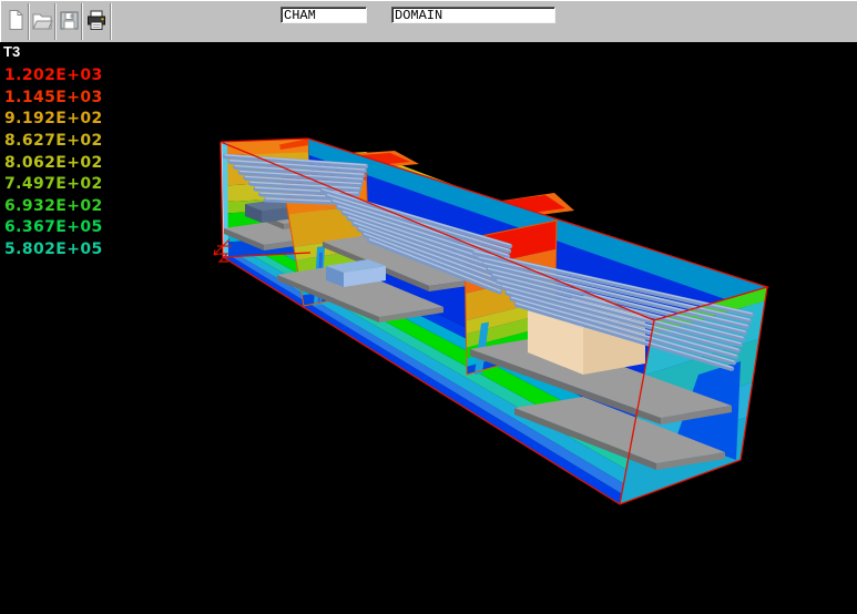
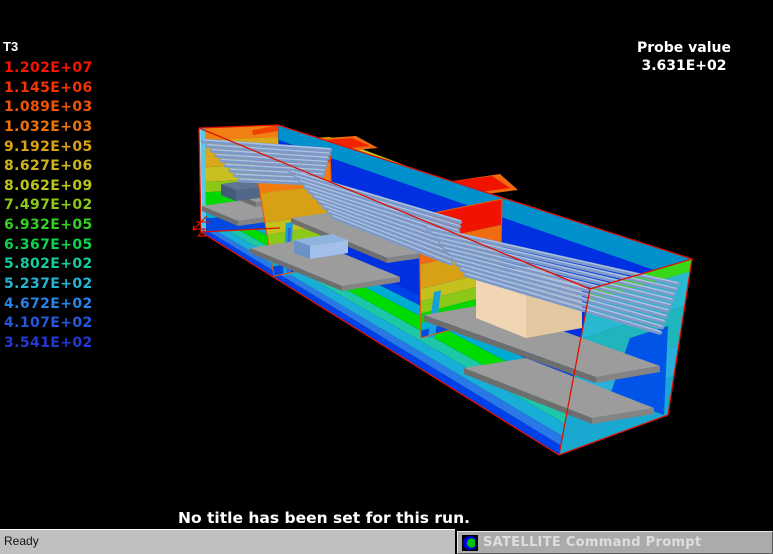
- CHAM
- DOMAIN
  T3
- 1.202E+03
+ 1.202E+07
- 1.145E+03
+ 1.145E+06
+ 1.089E+03
+ 1.032E+03
- 9.192E+02
+ 9.192E+05
- 8.627E+02
+ 8.627E+06
- 8.062E+02
+ 8.062E+09
  7.497E+02
- 6.932E+02
+ 6.932E+05
  6.367E+05
- 5.802E+05
+ 5.802E+02
+ 5.237E+02
+ 4.672E+02
+ 4.107E+02
+ 3.541E+02
+ Probe value
+ 3.631E+02
+ No title has been set for this run.
+ Ready
+ SATELLITE Command Prompt
